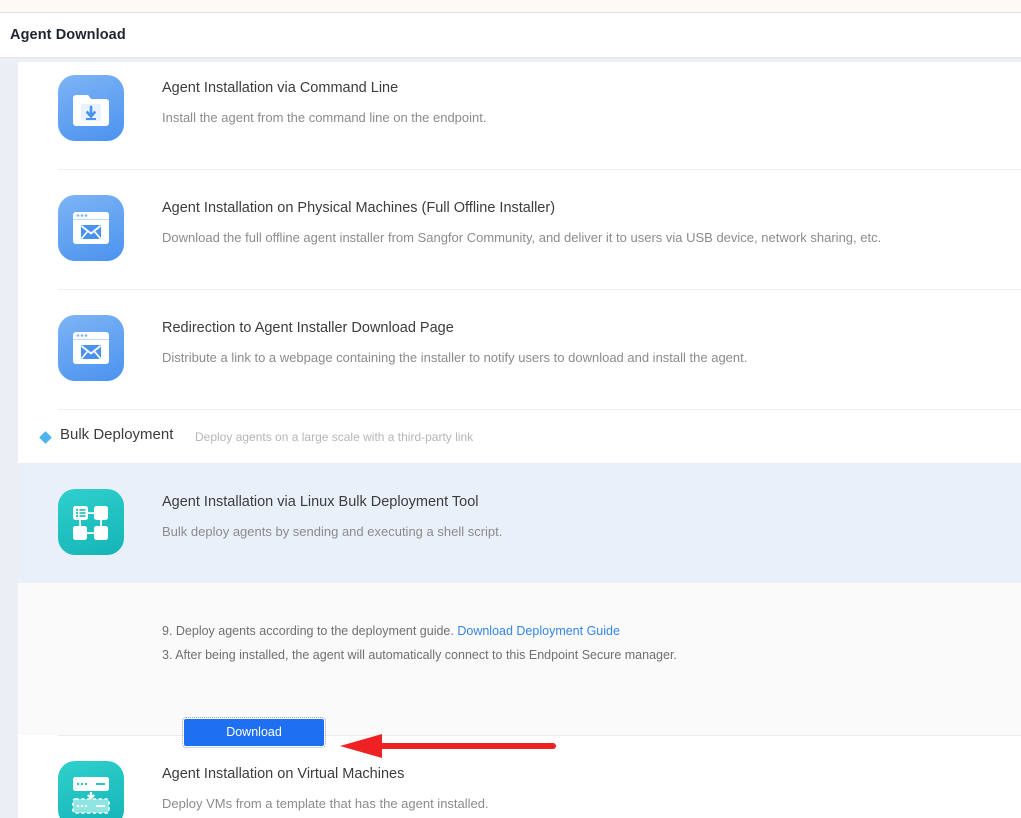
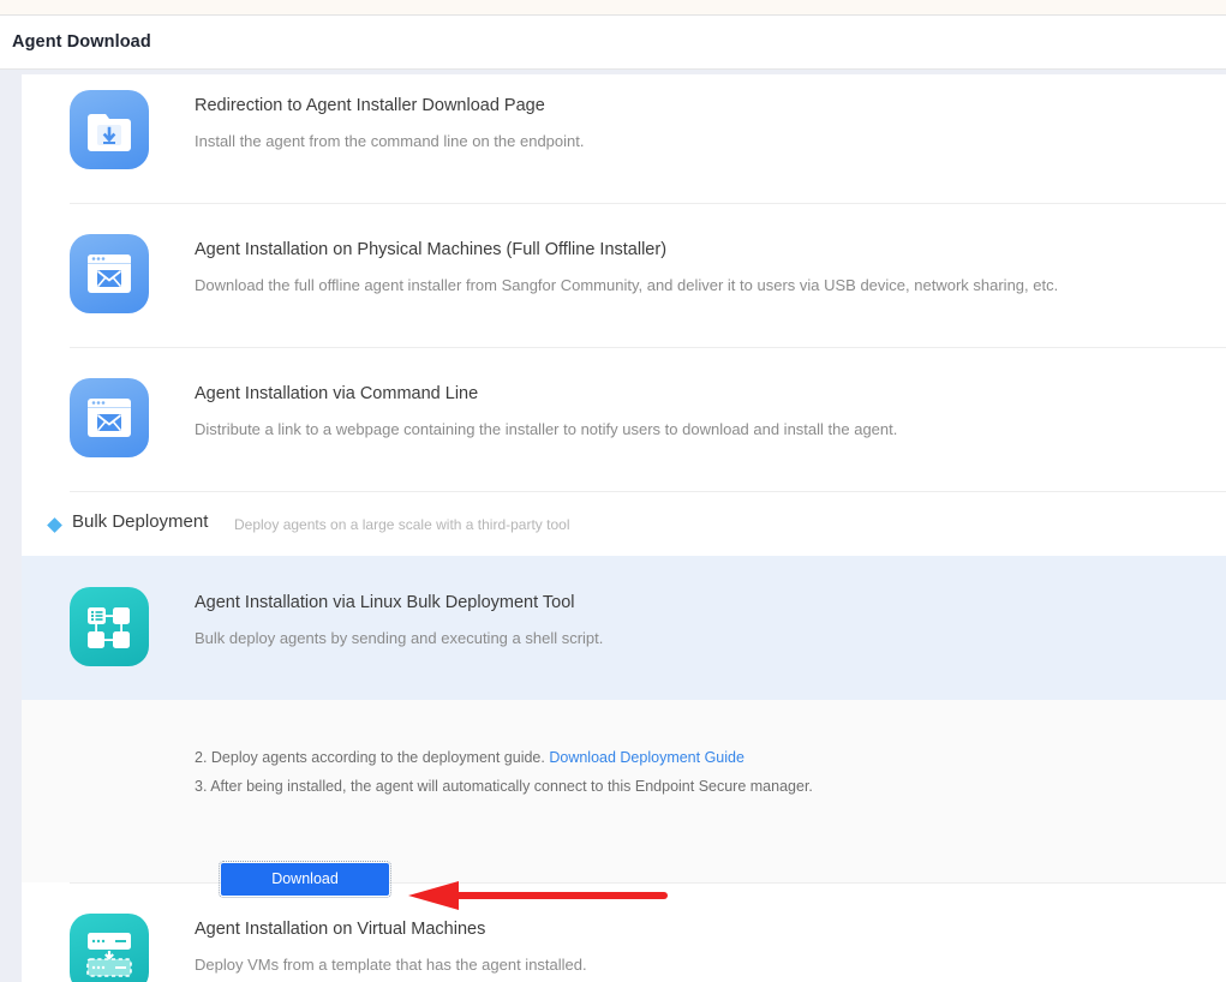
  Agent Download
- Agent Installation via Command Line
+ Redirection to Agent Installer Download Page
  Install the agent from the command line on the endpoint.
  Agent Installation on Physical Machines (Full Offline Installer)
  Download the full offline agent installer from Sangfor Community, and deliver it to users via USB device, network sharing, etc.
- Redirection to Agent Installer Download Page
+ Agent Installation via Command Line
  Distribute a link to a webpage containing the installer to notify users to download and install the agent.
  Bulk Deployment
- Deploy agents on a large scale with a third-party link
+ Deploy agents on a large scale with a third-party tool
  Agent Installation via Linux Bulk Deployment Tool
  Bulk deploy agents by sending and executing a shell script.
- 9. Deploy agents according to the deployment guide. Download Deployment Guide
+ 2. Deploy agents according to the deployment guide. Download Deployment Guide
  3. After being installed, the agent will automatically connect to this Endpoint Secure manager.
  Agent Installation on Virtual Machines
  Deploy VMs from a template that has the agent installed.
  Download
